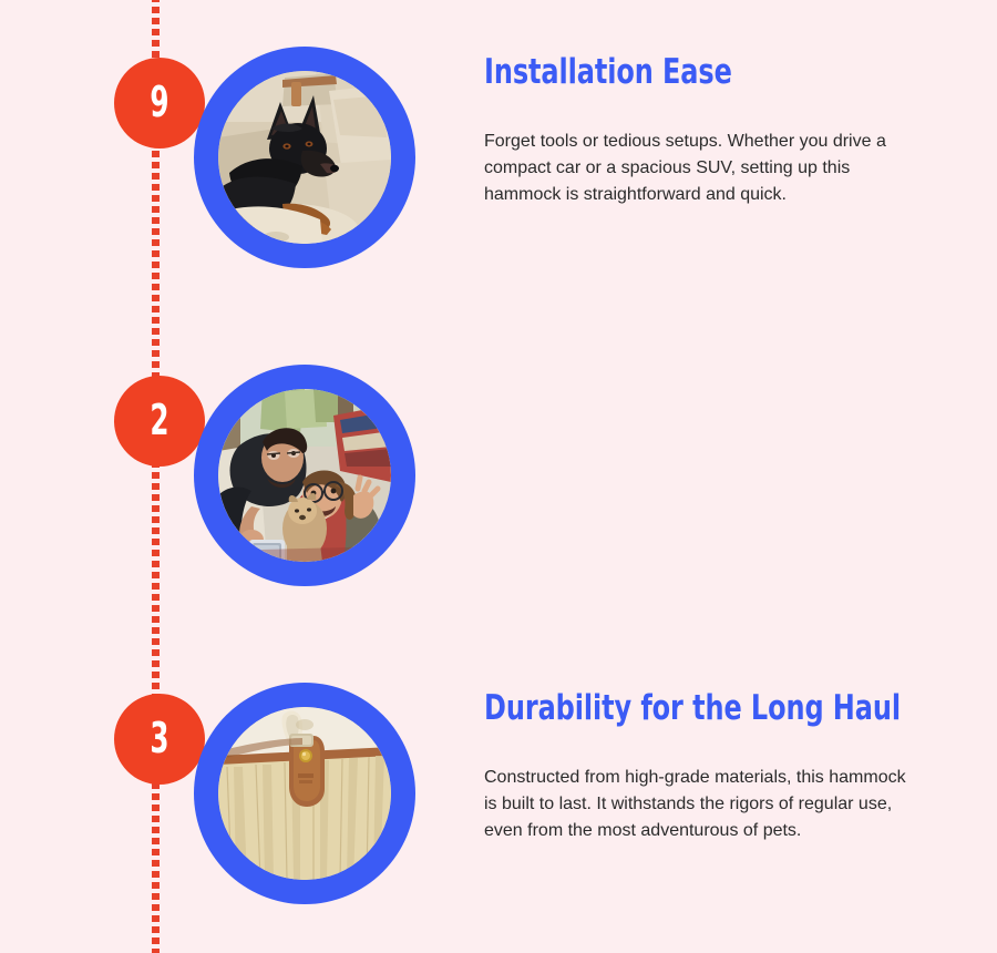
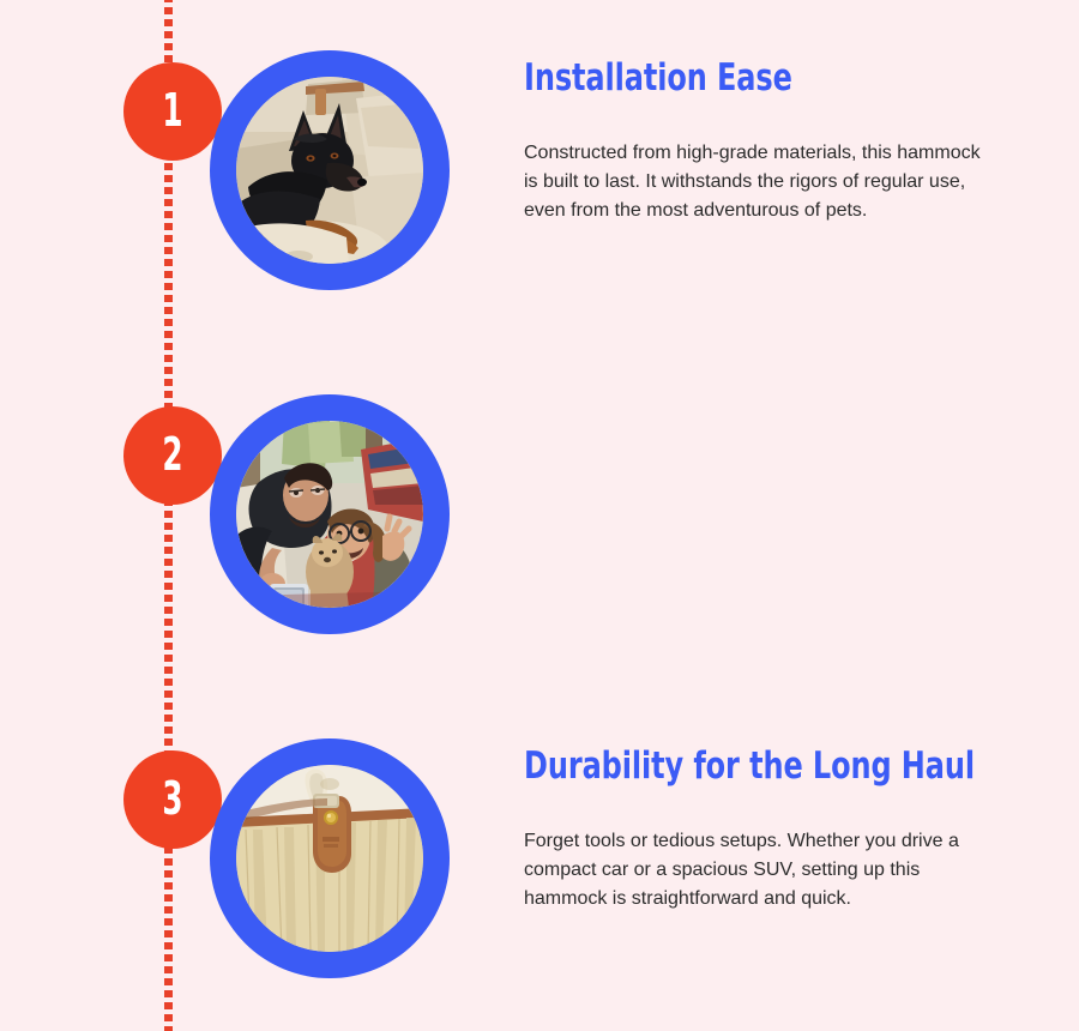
- 9
+ 1
  Installation Ease
- Forget tools or tedious setups. Whether you drive a compact car or a spacious SUV, setting up this hammock is straightforward and quick.
+ Constructed from high-grade materials, this hammock is built to last. It withstands the rigors of regular use, even from the most adventurous of pets.
  2
  3
  Durability for the Long Haul
- Constructed from high-grade materials, this hammock is built to last. It withstands the rigors of regular use, even from the most adventurous of pets.
+ Forget tools or tedious setups. Whether you drive a compact car or a spacious SUV, setting up this hammock is straightforward and quick.
